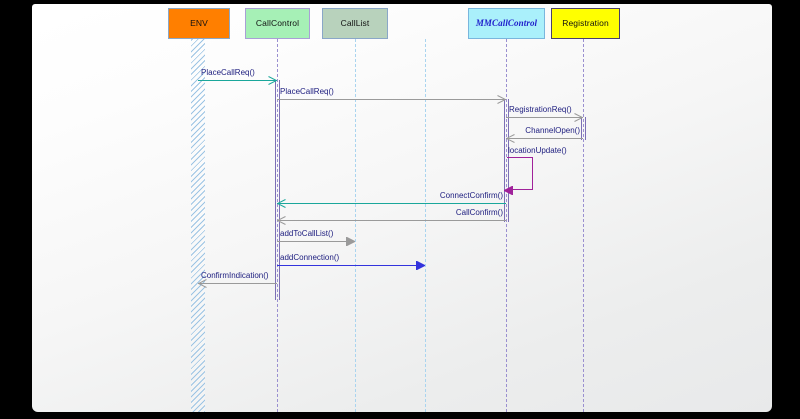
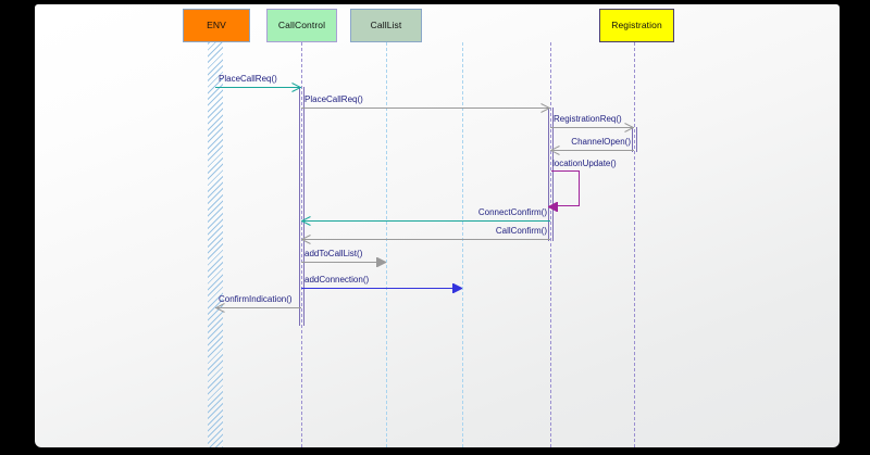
  ENV
  CallControl
  CallList
- MMCallControl
  Registration
  PlaceCallReq()
  PlaceCallReq()
  RegistrationReq()
  ChannelOpen()
  locationUpdate()
  ConnectConfirm()
  CallConfirm()
  addToCallList()
  addConnection()
  ConfirmIndication()
